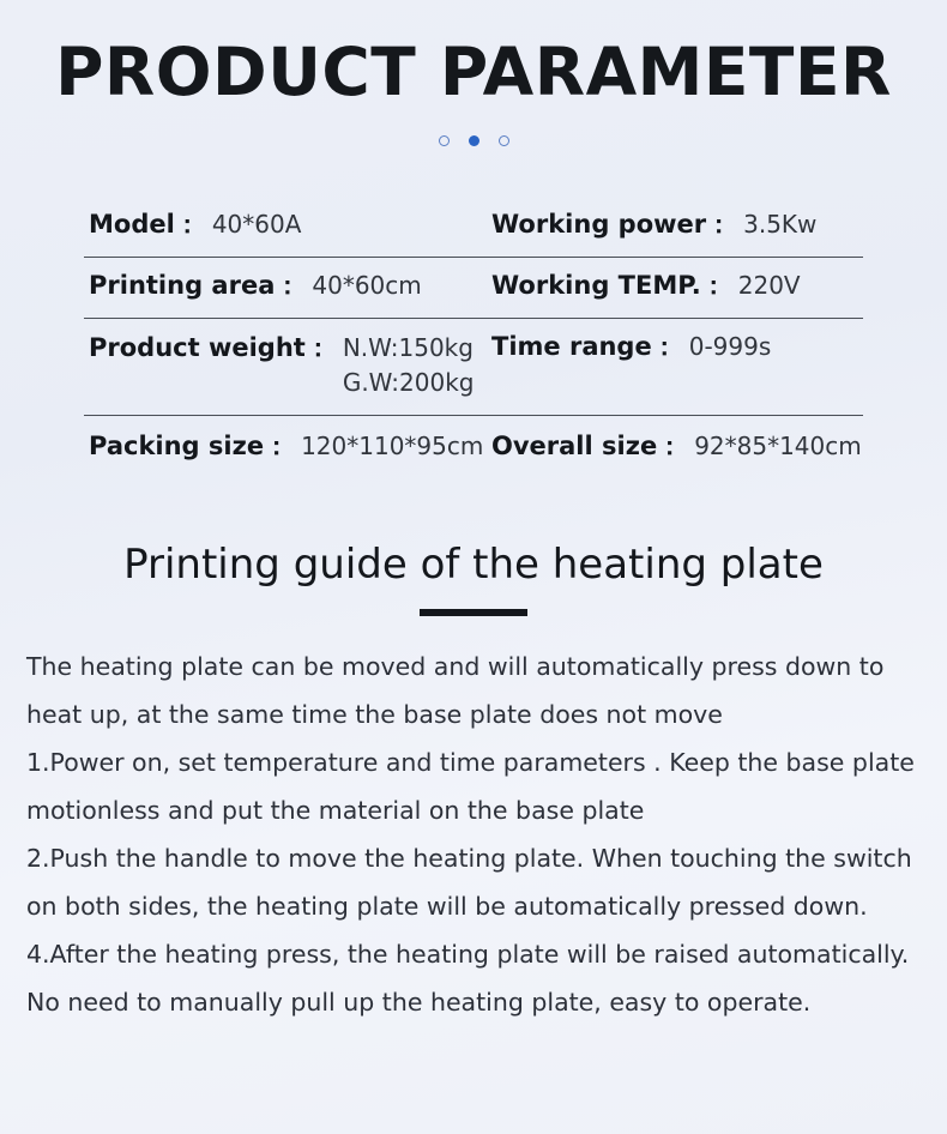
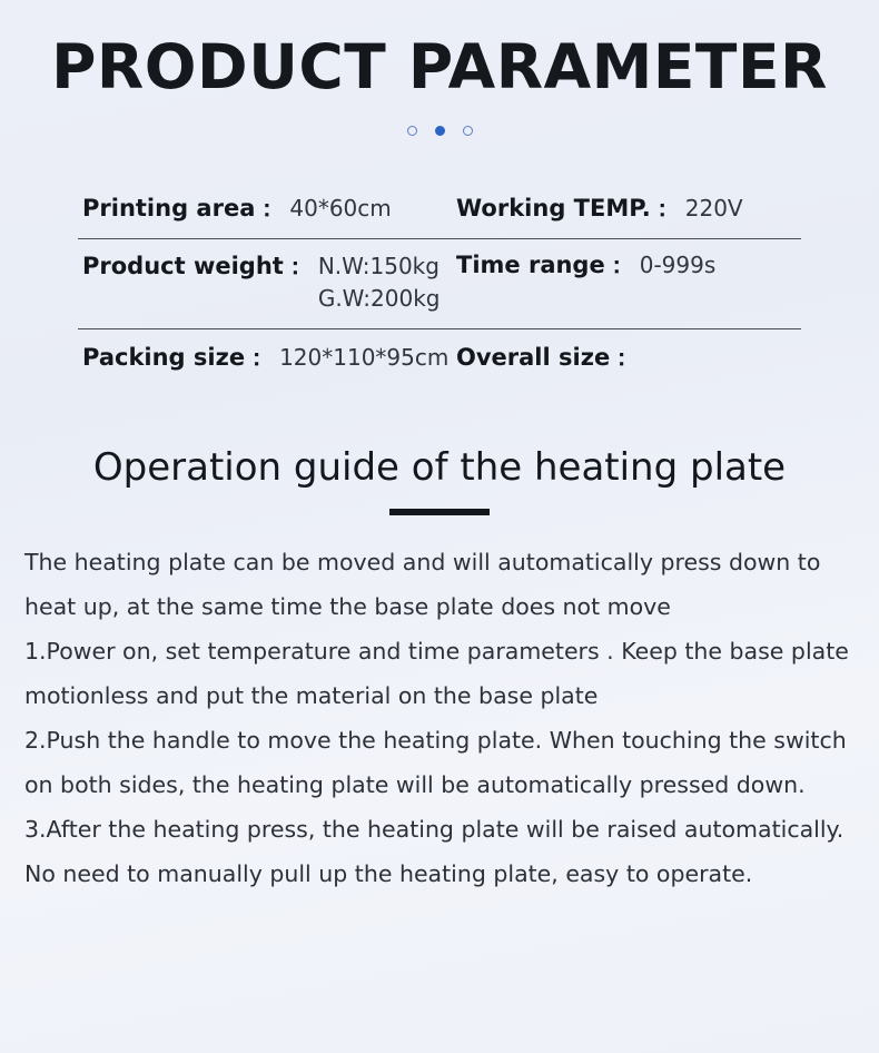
  PRODUCT PARAMETER
- Model：
- 40*60A
- Working power：
- 3.5Kw
  Printing area：
  40*60cm
  Working TEMP.：
  220V
  Product weight：
  N.W:150kg
  G.W:200kg
  Time range：
  0-999s
  Packing size：
  120*110*95cm
  Overall size：
- 92*85*140cm
- Printing guide of the heating plate
+ Operation guide of the heating plate
  The heating plate can be moved and will automatically press down to heat up, at the same time the base plate does not move
  1.Power on, set temperature and time parameters . Keep the base plate motionless and put the material on the base plate
  2.Push the handle to move the heating plate. When touching the switch on both sides, the heating plate will be automatically pressed down.
- 4.After the heating press, the heating plate will be raised automatically. No need to manually pull up the heating plate, easy to operate.
+ 3.After the heating press, the heating plate will be raised automatically. No need to manually pull up the heating plate, easy to operate.
